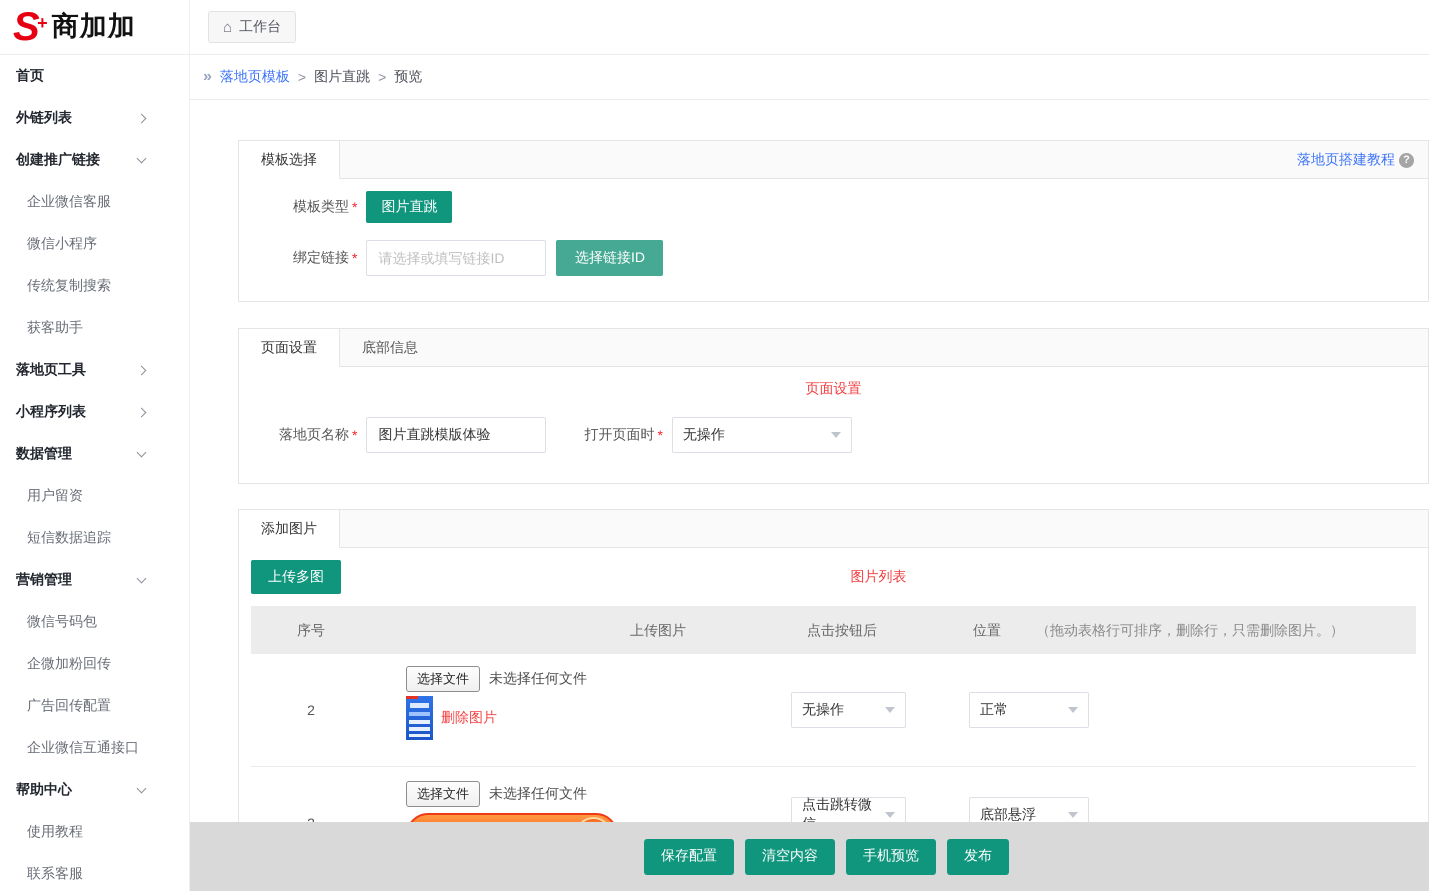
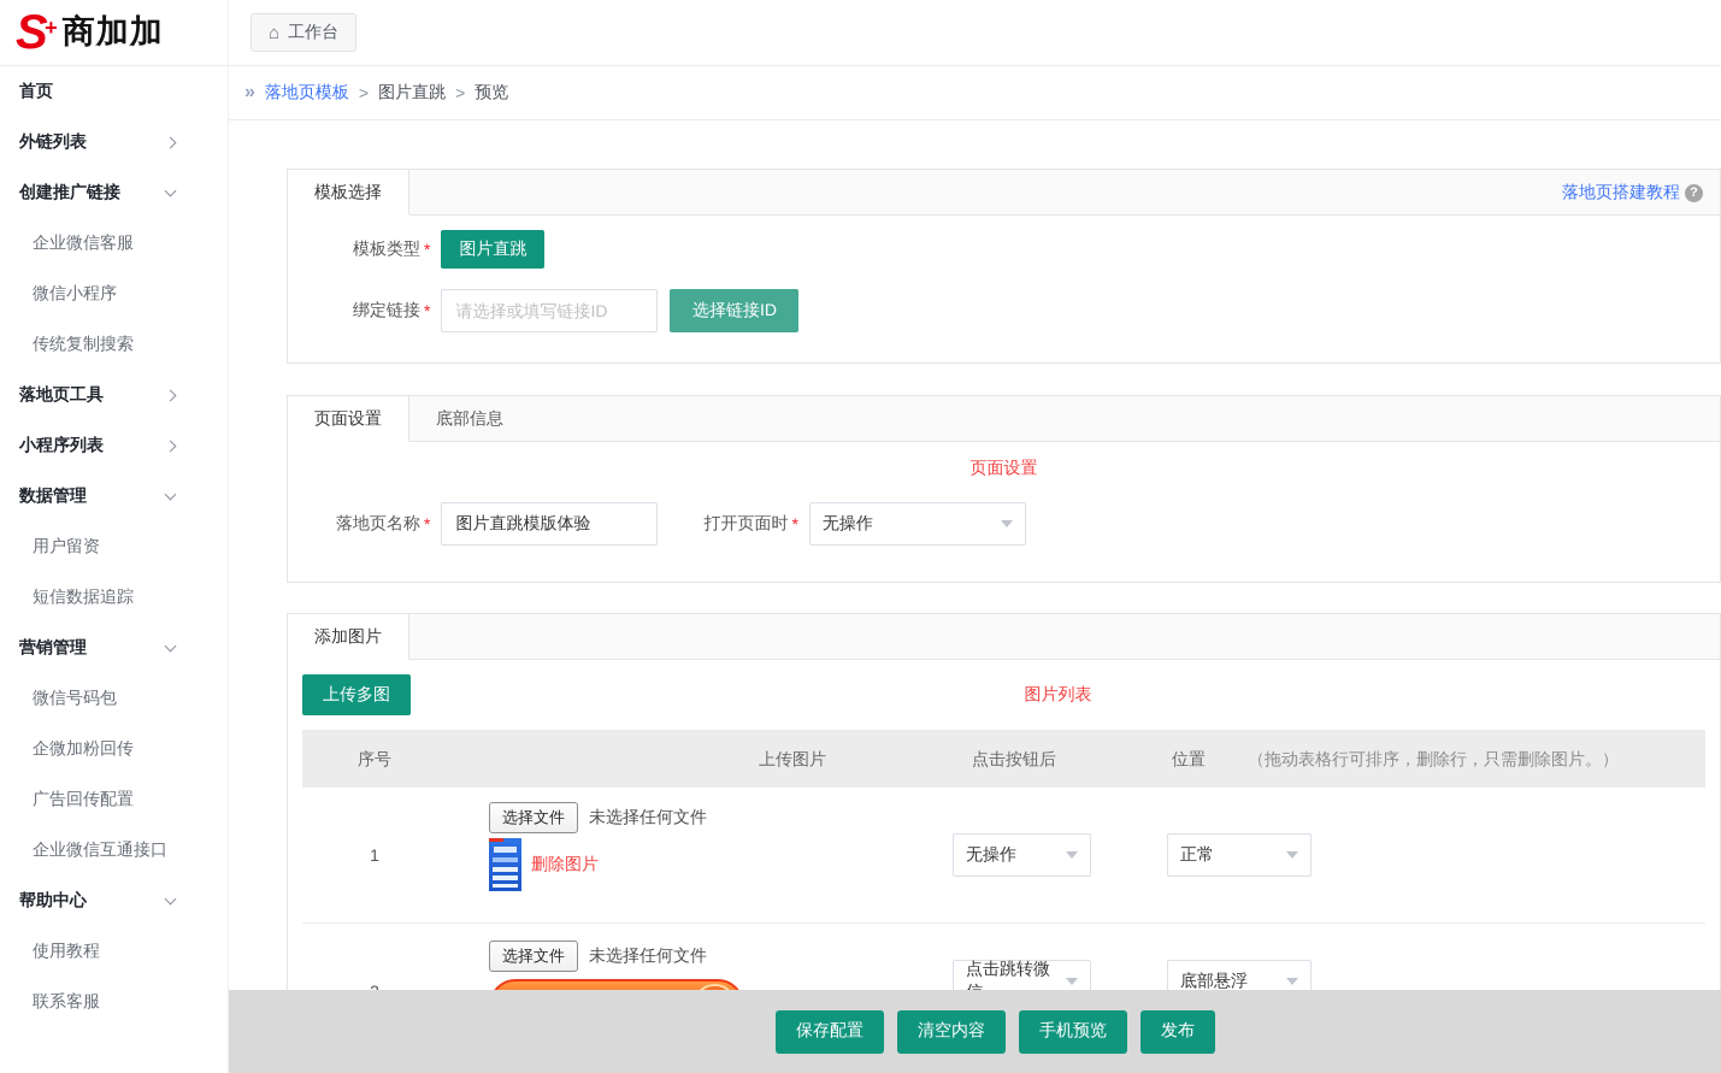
  S
  +
  商加加
  首页
  外链列表
  创建推广链接
  企业微信客服
  微信小程序
  传统复制搜索
- 获客助手
  落地页工具
  小程序列表
  数据管理
  用户留资
  短信数据追踪
  营销管理
  微信号码包
  企微加粉回传
  广告回传配置
  企业微信互通接口
  帮助中心
  使用教程
  联系客服
  ⌂
  工作台
  »
  落地页模板
  >
  图片直跳
  >
  预览
  模板选择
  落地页搭建教程
  ?
  模板类型
  *
  图片直跳
  绑定链接
  *
  请选择或填写链接ID
  选择链接ID
  页面设置
  底部信息
  页面设置
  落地页名称
  *
  图片直跳模版体验
  打开页面时
  *
  无操作
  添加图片
  上传多图
  图片列表
  序号
  上传图片
  点击按钮后
  位置
  （拖动表格行可排序，删除行，只需删除图片。）
- 2
+ 1
  选择文件
  未选择任何文件
  删除图片
  无操作
  正常
  选择文件
  未选择任何文件
  点击跳转微
  底部悬浮
  保存配置
  清空内容
  手机预览
  发布
